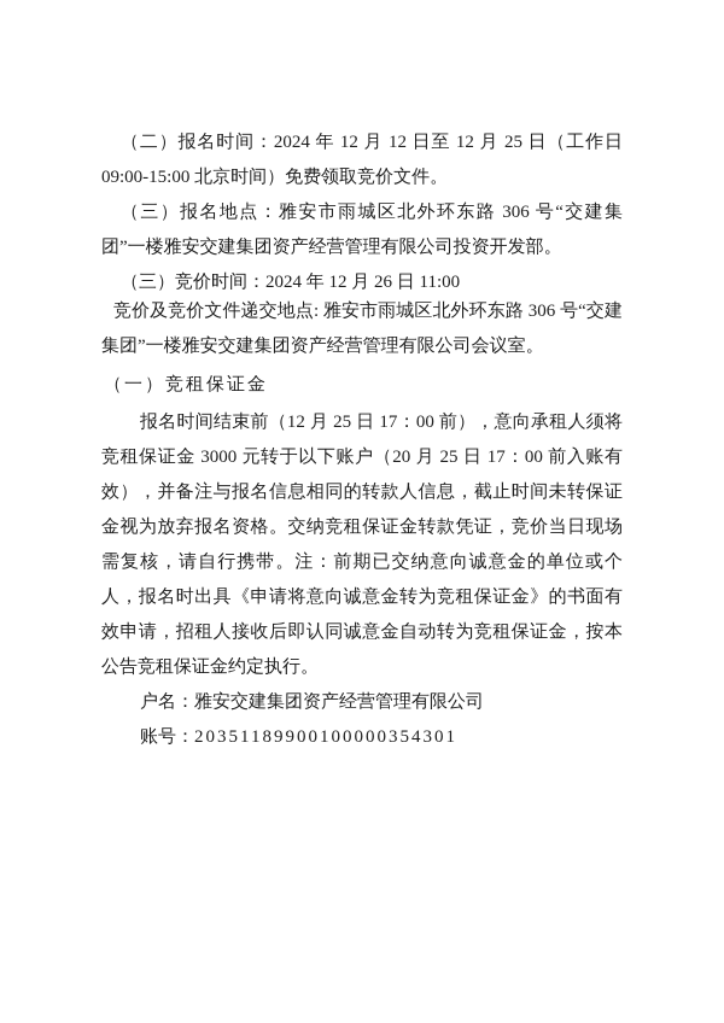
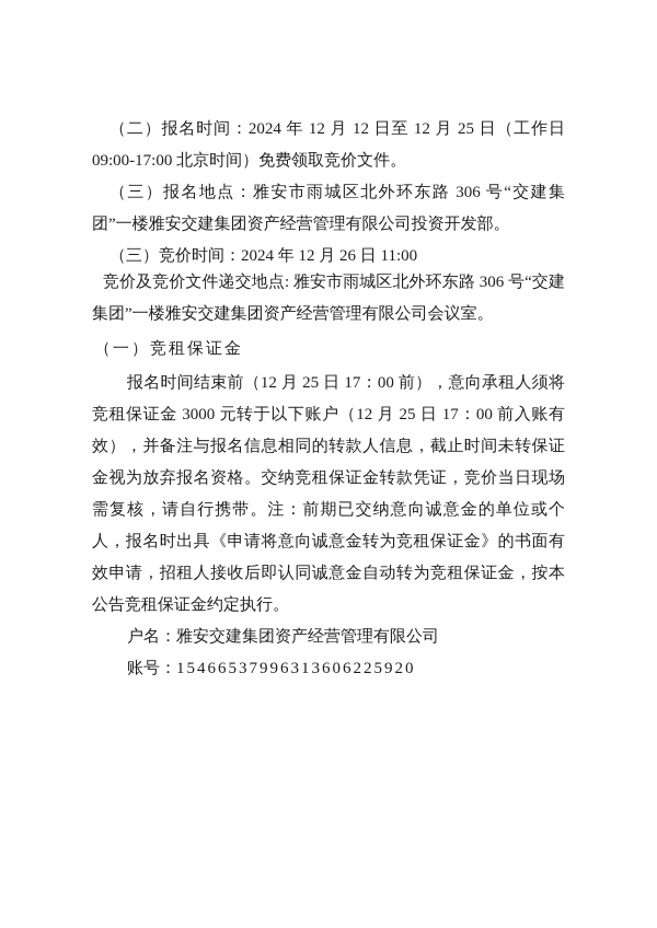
- （二）报名时间：2024 年 12 月 12 日至 12 月 25 日（工作日 09:00-15:00 北京时间）免费领取竞价文件。
+ （二）报名时间：2024 年 12 月 12 日至 12 月 25 日（工作日 09:00-17:00 北京时间）免费领取竞价文件。
  （三）报名地点：雅安市雨城区北外环东路 306 号“交建集团”一楼雅安交建集团资产经营管理有限公司投资开发部。
  （三）竞价时间：2024 年 12 月 26 日 11:00
  竞价及竞价文件递交地点: 雅安市雨城区北外环东路 306 号“交建集团”一楼雅安交建集团资产经营管理有限公司会议室。
  （一）竞租保证金
- 报名时间结束前（12 月 25 日 17：00 前），意向承租人须将竞租保证金 3000 元转于以下账户（20 月 25 日 17：00 前入账有效），并备注与报名信息相同的转款人信息，截止时间未转保证金视为放弃报名资格。交纳竞租保证金转款凭证，竞价当日现场需复核，请自行携带。注：前期已交纳意向诚意金的单位或个人，报名时出具《申请将意向诚意金转为竞租保证金》的书面有效申请，招租人接收后即认同诚意金自动转为竞租保证金，按本公告竞租保证金约定执行。
+ 报名时间结束前（12 月 25 日 17：00 前），意向承租人须将竞租保证金 3000 元转于以下账户（12 月 25 日 17：00 前入账有效），并备注与报名信息相同的转款人信息，截止时间未转保证金视为放弃报名资格。交纳竞租保证金转款凭证，竞价当日现场需复核，请自行携带。注：前期已交纳意向诚意金的单位或个人，报名时出具《申请将意向诚意金转为竞租保证金》的书面有效申请，招租人接收后即认同诚意金自动转为竞租保证金，按本公告竞租保证金约定执行。
  户名：雅安交建集团资产经营管理有限公司
- 账号：20351189900100000354301
+ 账号：15466537996313606225920
